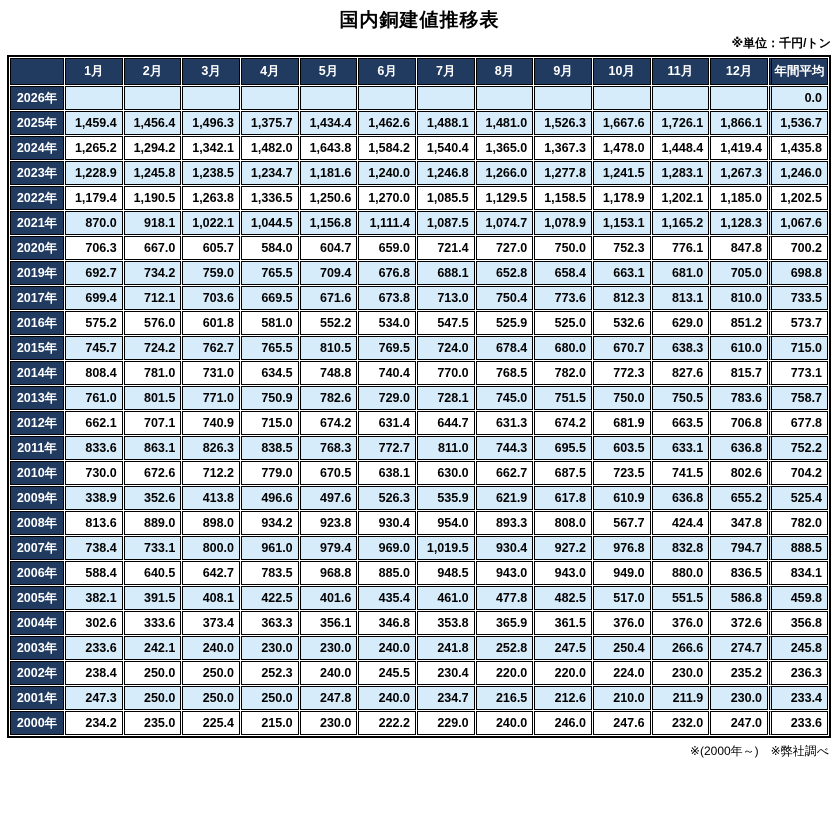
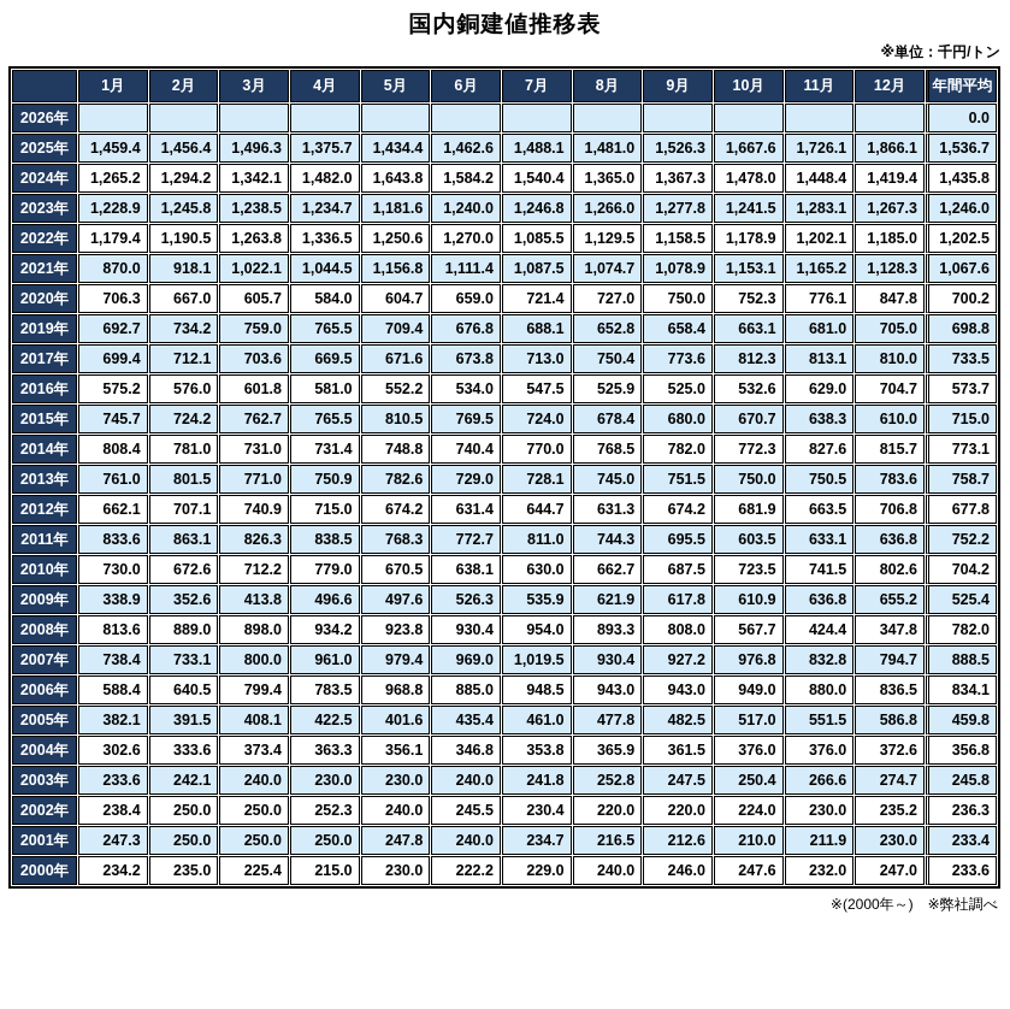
  国内銅建値推移表
  ※単位：千円/トン
  	1月	2月	3月	4月	5月	6月	7月	8月	9月	10月	11月	12月	年間平均
  2026年													0.0
  2025年	1,459.4	1,456.4	1,496.3	1,375.7	1,434.4	1,462.6	1,488.1	1,481.0	1,526.3	1,667.6	1,726.1	1,866.1	1,536.7
  2024年	1,265.2	1,294.2	1,342.1	1,482.0	1,643.8	1,584.2	1,540.4	1,365.0	1,367.3	1,478.0	1,448.4	1,419.4	1,435.8
  2023年	1,228.9	1,245.8	1,238.5	1,234.7	1,181.6	1,240.0	1,246.8	1,266.0	1,277.8	1,241.5	1,283.1	1,267.3	1,246.0
  2022年	1,179.4	1,190.5	1,263.8	1,336.5	1,250.6	1,270.0	1,085.5	1,129.5	1,158.5	1,178.9	1,202.1	1,185.0	1,202.5
  2021年	870.0	918.1	1,022.1	1,044.5	1,156.8	1,111.4	1,087.5	1,074.7	1,078.9	1,153.1	1,165.2	1,128.3	1,067.6
  2020年	706.3	667.0	605.7	584.0	604.7	659.0	721.4	727.0	750.0	752.3	776.1	847.8	700.2
  2019年	692.7	734.2	759.0	765.5	709.4	676.8	688.1	652.8	658.4	663.1	681.0	705.0	698.8
  2017年	699.4	712.1	703.6	669.5	671.6	673.8	713.0	750.4	773.6	812.3	813.1	810.0	733.5
- 2016年	575.2	576.0	601.8	581.0	552.2	534.0	547.5	525.9	525.0	532.6	629.0	851.2	573.7
+ 2016年	575.2	576.0	601.8	581.0	552.2	534.0	547.5	525.9	525.0	532.6	629.0	704.7	573.7
  2015年	745.7	724.2	762.7	765.5	810.5	769.5	724.0	678.4	680.0	670.7	638.3	610.0	715.0
- 2014年	808.4	781.0	731.0	634.5	748.8	740.4	770.0	768.5	782.0	772.3	827.6	815.7	773.1
+ 2014年	808.4	781.0	731.0	731.4	748.8	740.4	770.0	768.5	782.0	772.3	827.6	815.7	773.1
  2013年	761.0	801.5	771.0	750.9	782.6	729.0	728.1	745.0	751.5	750.0	750.5	783.6	758.7
  2012年	662.1	707.1	740.9	715.0	674.2	631.4	644.7	631.3	674.2	681.9	663.5	706.8	677.8
  2011年	833.6	863.1	826.3	838.5	768.3	772.7	811.0	744.3	695.5	603.5	633.1	636.8	752.2
  2010年	730.0	672.6	712.2	779.0	670.5	638.1	630.0	662.7	687.5	723.5	741.5	802.6	704.2
  2009年	338.9	352.6	413.8	496.6	497.6	526.3	535.9	621.9	617.8	610.9	636.8	655.2	525.4
  2008年	813.6	889.0	898.0	934.2	923.8	930.4	954.0	893.3	808.0	567.7	424.4	347.8	782.0
  2007年	738.4	733.1	800.0	961.0	979.4	969.0	1,019.5	930.4	927.2	976.8	832.8	794.7	888.5
- 2006年	588.4	640.5	642.7	783.5	968.8	885.0	948.5	943.0	943.0	949.0	880.0	836.5	834.1
+ 2006年	588.4	640.5	799.4	783.5	968.8	885.0	948.5	943.0	943.0	949.0	880.0	836.5	834.1
  2005年	382.1	391.5	408.1	422.5	401.6	435.4	461.0	477.8	482.5	517.0	551.5	586.8	459.8
  2004年	302.6	333.6	373.4	363.3	356.1	346.8	353.8	365.9	361.5	376.0	376.0	372.6	356.8
  2003年	233.6	242.1	240.0	230.0	230.0	240.0	241.8	252.8	247.5	250.4	266.6	274.7	245.8
  2002年	238.4	250.0	250.0	252.3	240.0	245.5	230.4	220.0	220.0	224.0	230.0	235.2	236.3
  2001年	247.3	250.0	250.0	250.0	247.8	240.0	234.7	216.5	212.6	210.0	211.9	230.0	233.4
  2000年	234.2	235.0	225.4	215.0	230.0	222.2	229.0	240.0	246.0	247.6	232.0	247.0	233.6
  ※(2000年～) ※弊社調べ
